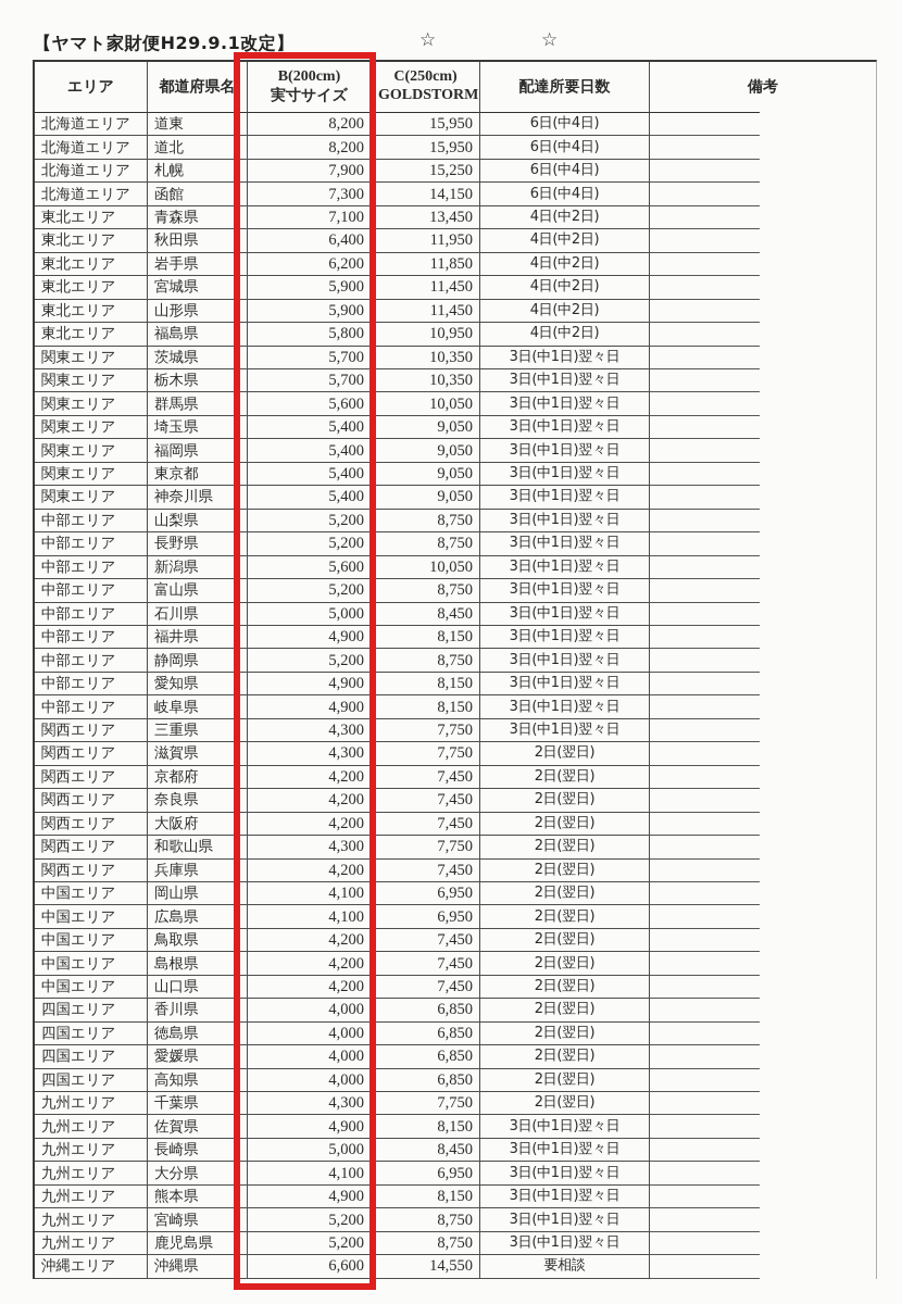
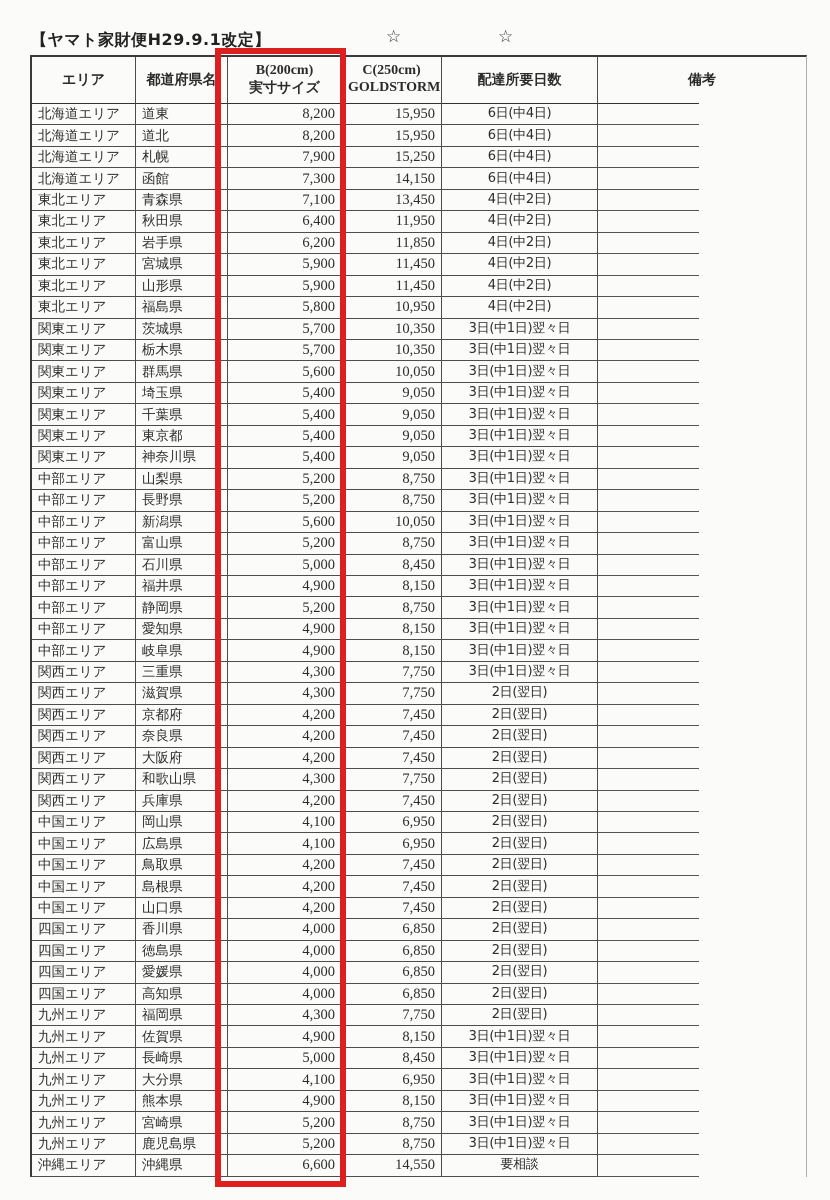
  【ヤマト家財便H29.9.1改定】
  ☆
  ☆
  エリア	都道府県名	B(200cm) 実寸サイズ	C(250cm) GOLDSTORM	配達所要日数	備考
  北海道エリア	道東	8,200	15,950	6日(中4日)
  北海道エリア	道北	8,200	15,950	6日(中4日)
  北海道エリア	札幌	7,900	15,250	6日(中4日)
  北海道エリア	函館	7,300	14,150	6日(中4日)
  東北エリア	青森県	7,100	13,450	4日(中2日)
  東北エリア	秋田県	6,400	11,950	4日(中2日)
  東北エリア	岩手県	6,200	11,850	4日(中2日)
  東北エリア	宮城県	5,900	11,450	4日(中2日)
  東北エリア	山形県	5,900	11,450	4日(中2日)
  東北エリア	福島県	5,800	10,950	4日(中2日)
  関東エリア	茨城県	5,700	10,350	3日(中1日)翌々日
  関東エリア	栃木県	5,700	10,350	3日(中1日)翌々日
  関東エリア	群馬県	5,600	10,050	3日(中1日)翌々日
  関東エリア	埼玉県	5,400	9,050	3日(中1日)翌々日
- 関東エリア	福岡県	5,400	9,050	3日(中1日)翌々日
+ 関東エリア	千葉県	5,400	9,050	3日(中1日)翌々日
  関東エリア	東京都	5,400	9,050	3日(中1日)翌々日
  関東エリア	神奈川県	5,400	9,050	3日(中1日)翌々日
  中部エリア	山梨県	5,200	8,750	3日(中1日)翌々日
  中部エリア	長野県	5,200	8,750	3日(中1日)翌々日
  中部エリア	新潟県	5,600	10,050	3日(中1日)翌々日
  中部エリア	富山県	5,200	8,750	3日(中1日)翌々日
  中部エリア	石川県	5,000	8,450	3日(中1日)翌々日
  中部エリア	福井県	4,900	8,150	3日(中1日)翌々日
  中部エリア	静岡県	5,200	8,750	3日(中1日)翌々日
  中部エリア	愛知県	4,900	8,150	3日(中1日)翌々日
  中部エリア	岐阜県	4,900	8,150	3日(中1日)翌々日
  関西エリア	三重県	4,300	7,750	3日(中1日)翌々日
  関西エリア	滋賀県	4,300	7,750	2日(翌日)
  関西エリア	京都府	4,200	7,450	2日(翌日)
  関西エリア	奈良県	4,200	7,450	2日(翌日)
  関西エリア	大阪府	4,200	7,450	2日(翌日)
  関西エリア	和歌山県	4,300	7,750	2日(翌日)
  関西エリア	兵庫県	4,200	7,450	2日(翌日)
  中国エリア	岡山県	4,100	6,950	2日(翌日)
  中国エリア	広島県	4,100	6,950	2日(翌日)
  中国エリア	鳥取県	4,200	7,450	2日(翌日)
  中国エリア	島根県	4,200	7,450	2日(翌日)
  中国エリア	山口県	4,200	7,450	2日(翌日)
  四国エリア	香川県	4,000	6,850	2日(翌日)
  四国エリア	徳島県	4,000	6,850	2日(翌日)
  四国エリア	愛媛県	4,000	6,850	2日(翌日)
  四国エリア	高知県	4,000	6,850	2日(翌日)
- 九州エリア	千葉県	4,300	7,750	2日(翌日)
+ 九州エリア	福岡県	4,300	7,750	2日(翌日)
  九州エリア	佐賀県	4,900	8,150	3日(中1日)翌々日
  九州エリア	長崎県	5,000	8,450	3日(中1日)翌々日
  九州エリア	大分県	4,100	6,950	3日(中1日)翌々日
  九州エリア	熊本県	4,900	8,150	3日(中1日)翌々日
  九州エリア	宮崎県	5,200	8,750	3日(中1日)翌々日
  九州エリア	鹿児島県	5,200	8,750	3日(中1日)翌々日
  沖縄エリア	沖縄県	6,600	14,550	要相談
